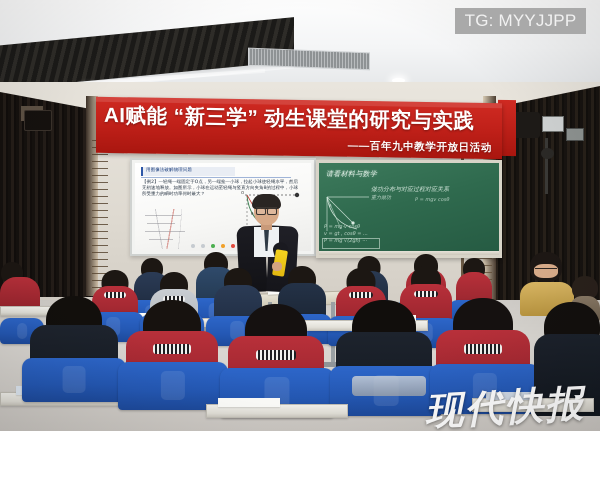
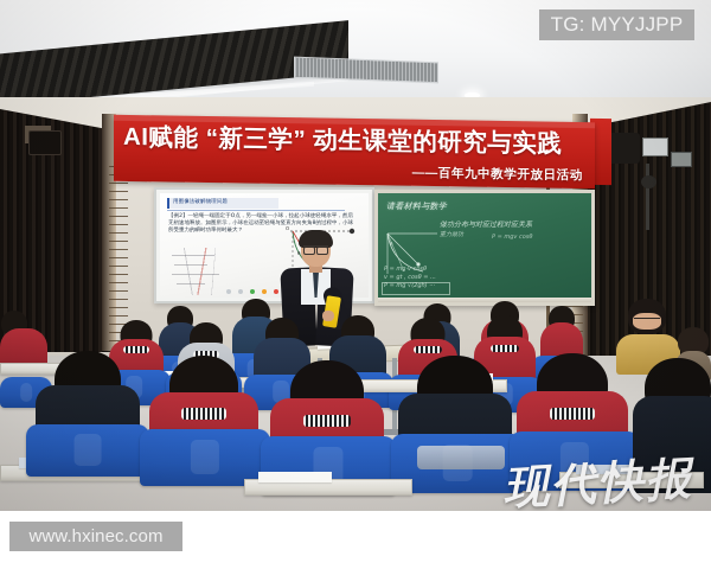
  TG: MYYJJPP
+ www.hxinec.com
